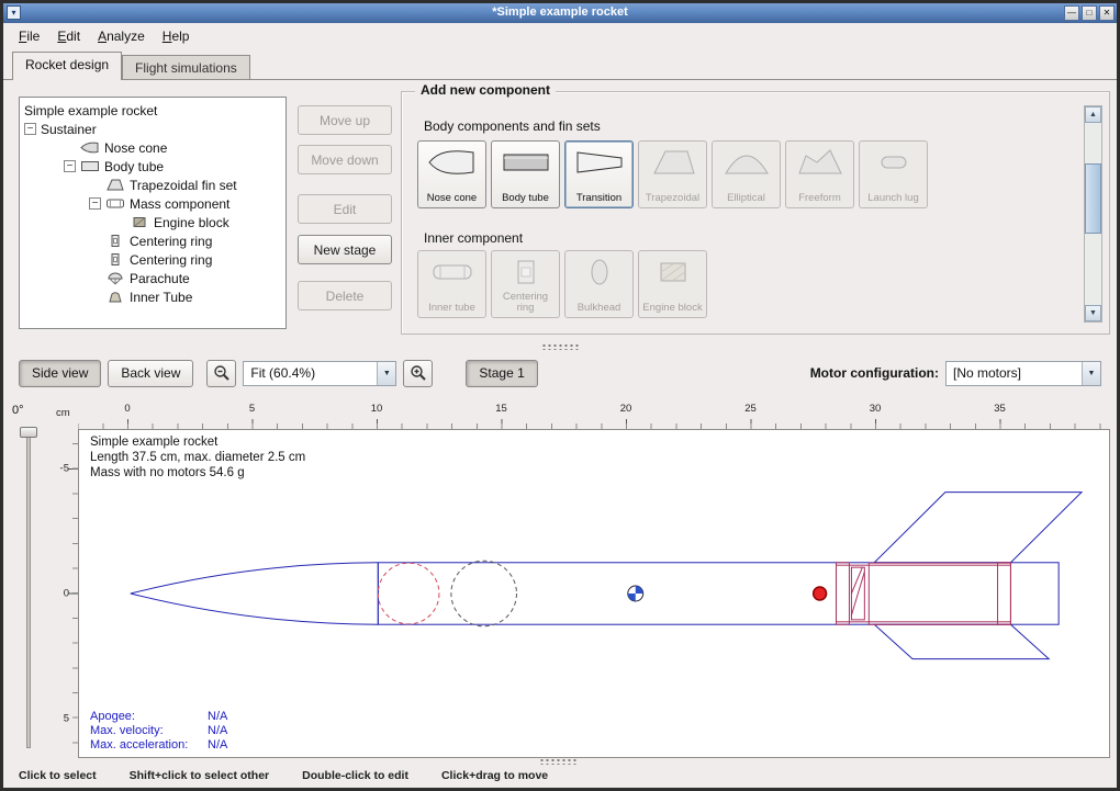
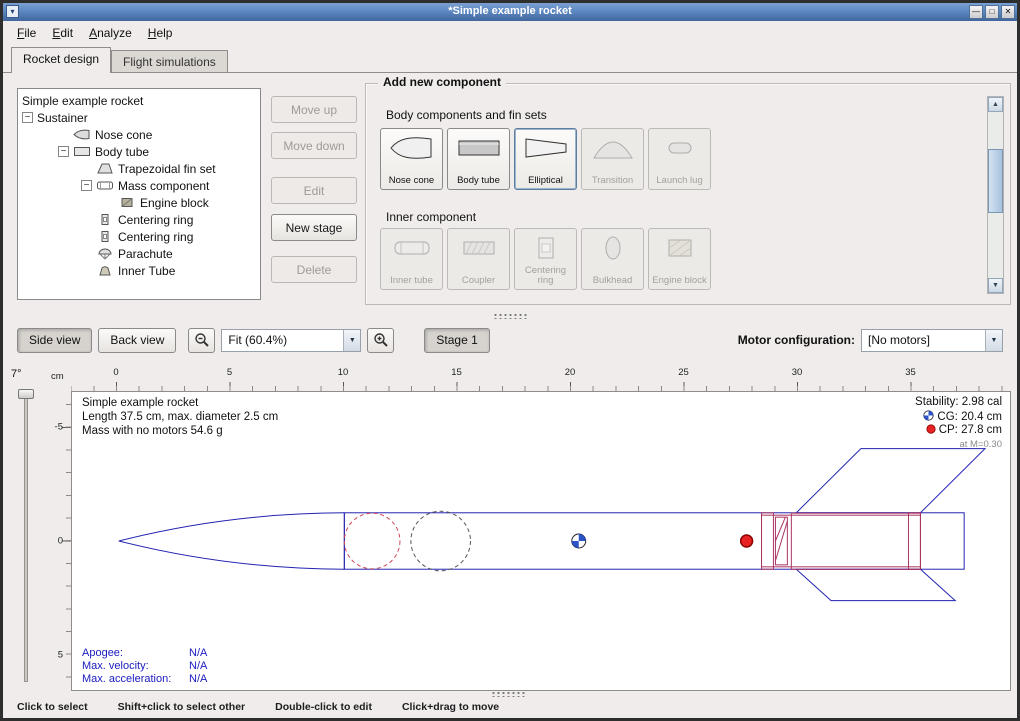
  ▾
  *Simple example rocket
  —
  □
  ✕
  File
  Edit
  Analyze
  Help
  Simple example rocket
  −
  Sustainer
  Nose cone
  −
  Body tube
  Trapezoidal fin set
  −
  Mass component
  Engine block
  Centering ring
  Centering ring
  Parachute
  Inner Tube
  Move up
  Move down
  Edit
  New stage
  Delete
  Add new component
  Body components and fin sets
  Nose cone
  Body tube
- Transition
+ Elliptical
- Trapezoidal
- Elliptical
+ Transition
- Freeform
  Launch lug
  Inner component
  Inner tube
+ Coupler
  Centering ring
  Bulkhead
  Engine block
  Rocket design
  Flight simulations
  Side view
  Back view
  Fit (60.4%)
  Stage 1
  Motor configuration:
  [No motors]
- 0°
+ 7°
  cm
  0
  5
  10
  15
  20
  25
  30
  35
  -5
  0
  5
  Simple example rocket
  Length 37.5 cm, max. diameter 2.5 cm
  Mass with no motors 54.6 g
+ Stability: 2.98 cal
+ CG: 20.4 cm
+ CP: 27.8 cm
+ at M=0.30
  Apogee:
  N/A
  Max. velocity:
  N/A
  Max. acceleration:
  N/A
  Click to select
  Shift+click to select other
  Double-click to edit
  Click+drag to move
